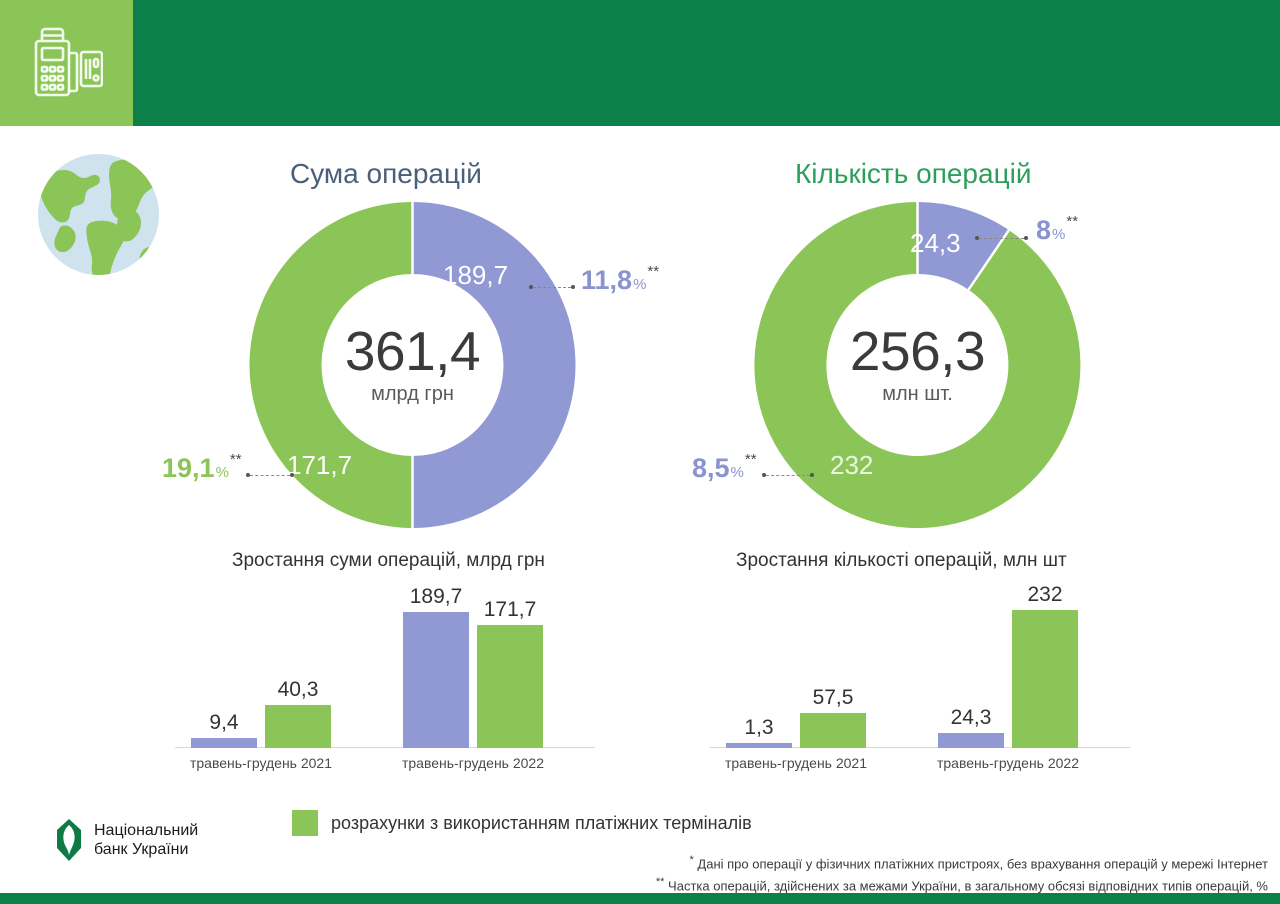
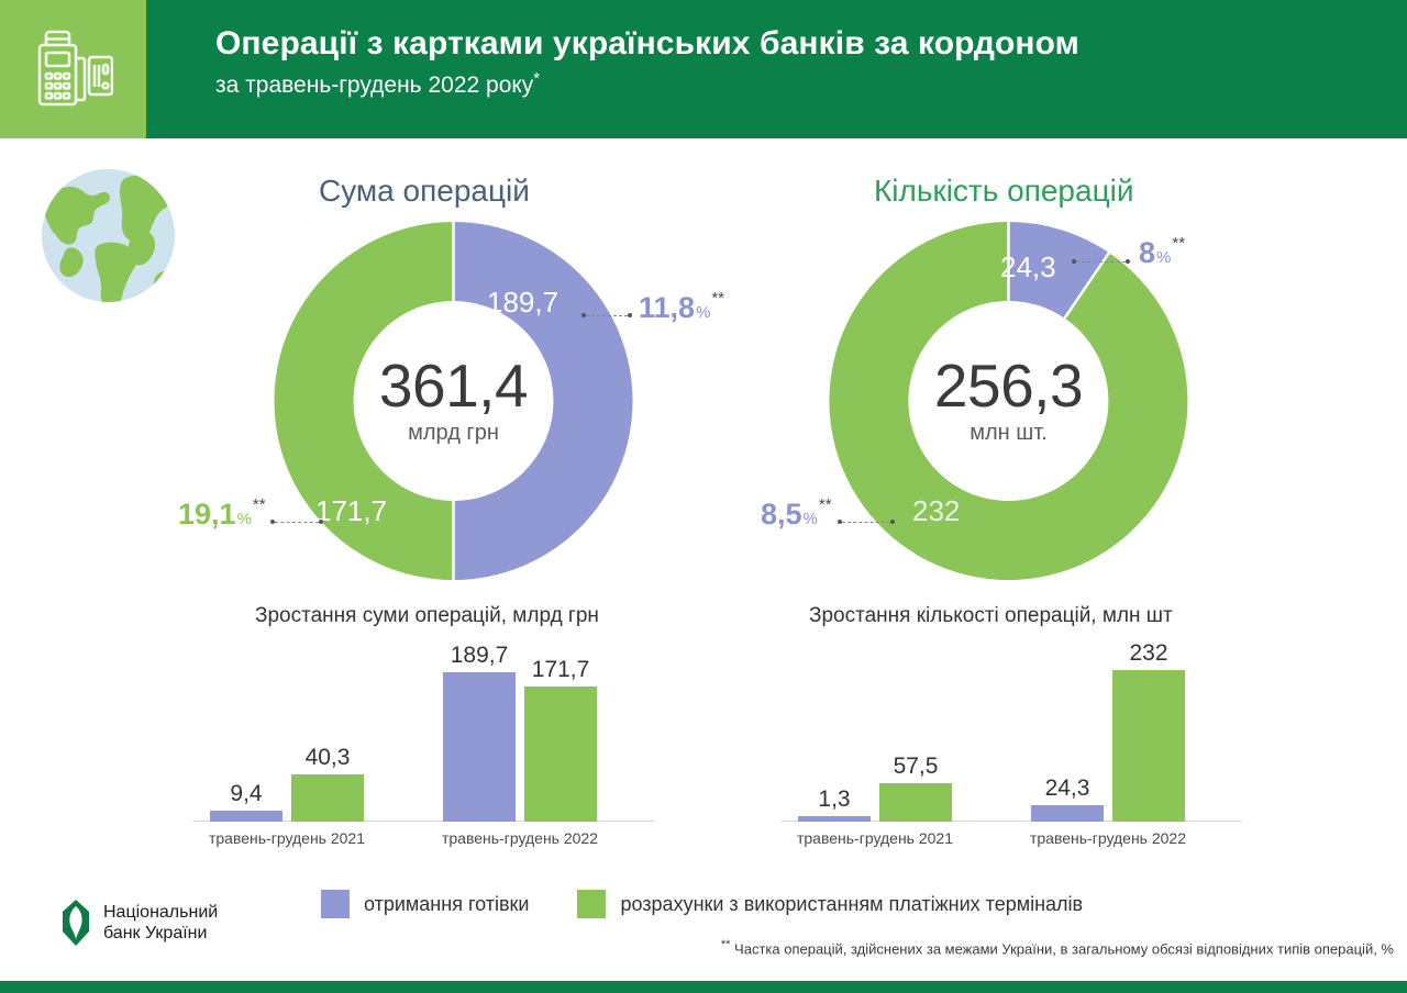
+ Операції з картками українських банків за кордоном
+ за травень-грудень 2022 року*
  Сума операцій
  Кількість операцій
  361,4
  млрд грн
  189,7
  171,7
  11,8
  %
  **
  19,1
  %
  **
  256,3
  млн шт.
  24,3
  232
  8
  %
  **
  8,5
  %
  **
  Зростання суми операцій, млрд грн
  Зростання кількості операцій, млн шт
  9,4
  40,3
  травень-грудень 2021
  189,7
  171,7
  травень-грудень 2022
  1,3
  57,5
  травень-грудень 2021
  24,3
  232
  травень-грудень 2022
+ отримання готівки
  розрахунки з використанням платіжних терміналів
  Національний
  банк України
- * Дані про операції у фізичних платіжних пристроях, без врахування операцій у мережі Інтернет
  ** Частка операцій, здійснених за межами України, в загальному обсязі відповідних типів операцій, %
